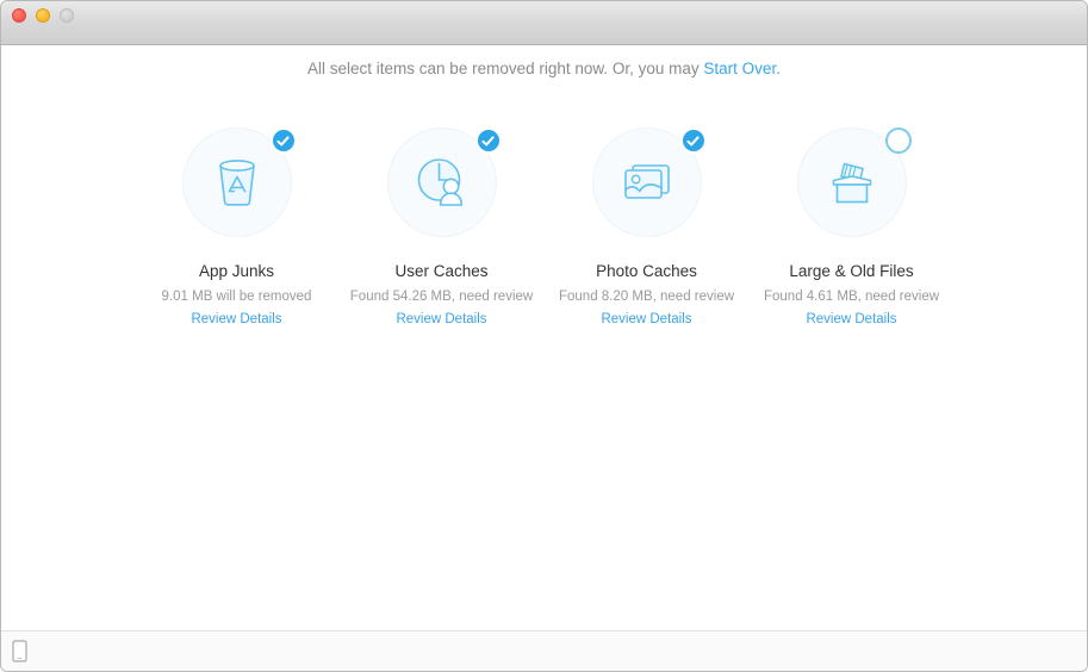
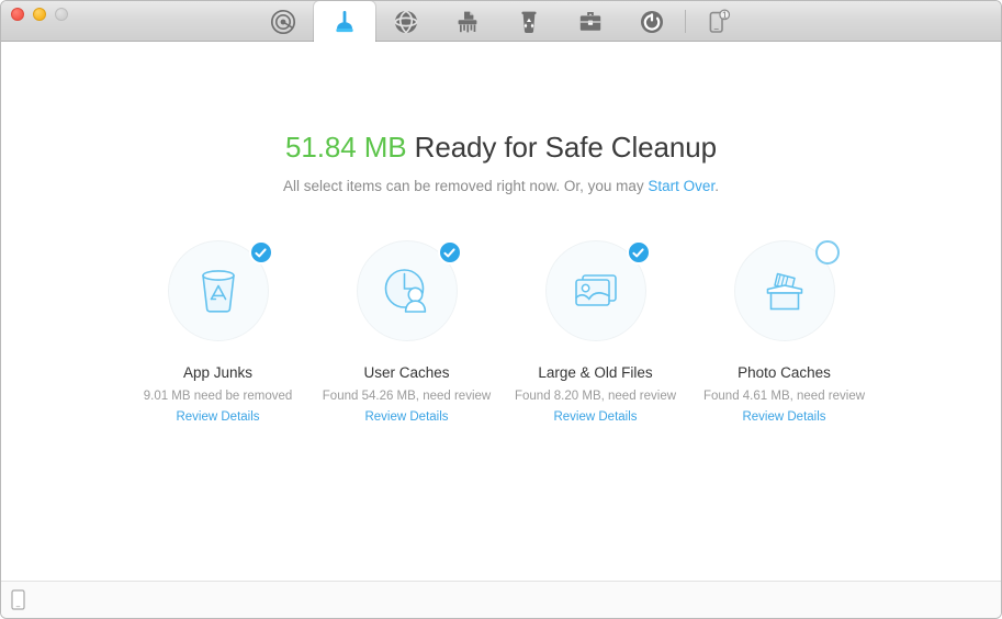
+ 1
+ 51.84 MB Ready for Safe Cleanup
  All select items can be removed right now. Or, you may Start Over.
  App Junks
- 9.01 MB will be removed
+ 9.01 MB need be removed
  Review Details
  User Caches
  Found 54.26 MB, need review
  Review Details
- Photo Caches
+ Large & Old Files
  Found 8.20 MB, need review
  Review Details
- Large & Old Files
+ Photo Caches
  Found 4.61 MB, need review
  Review Details
